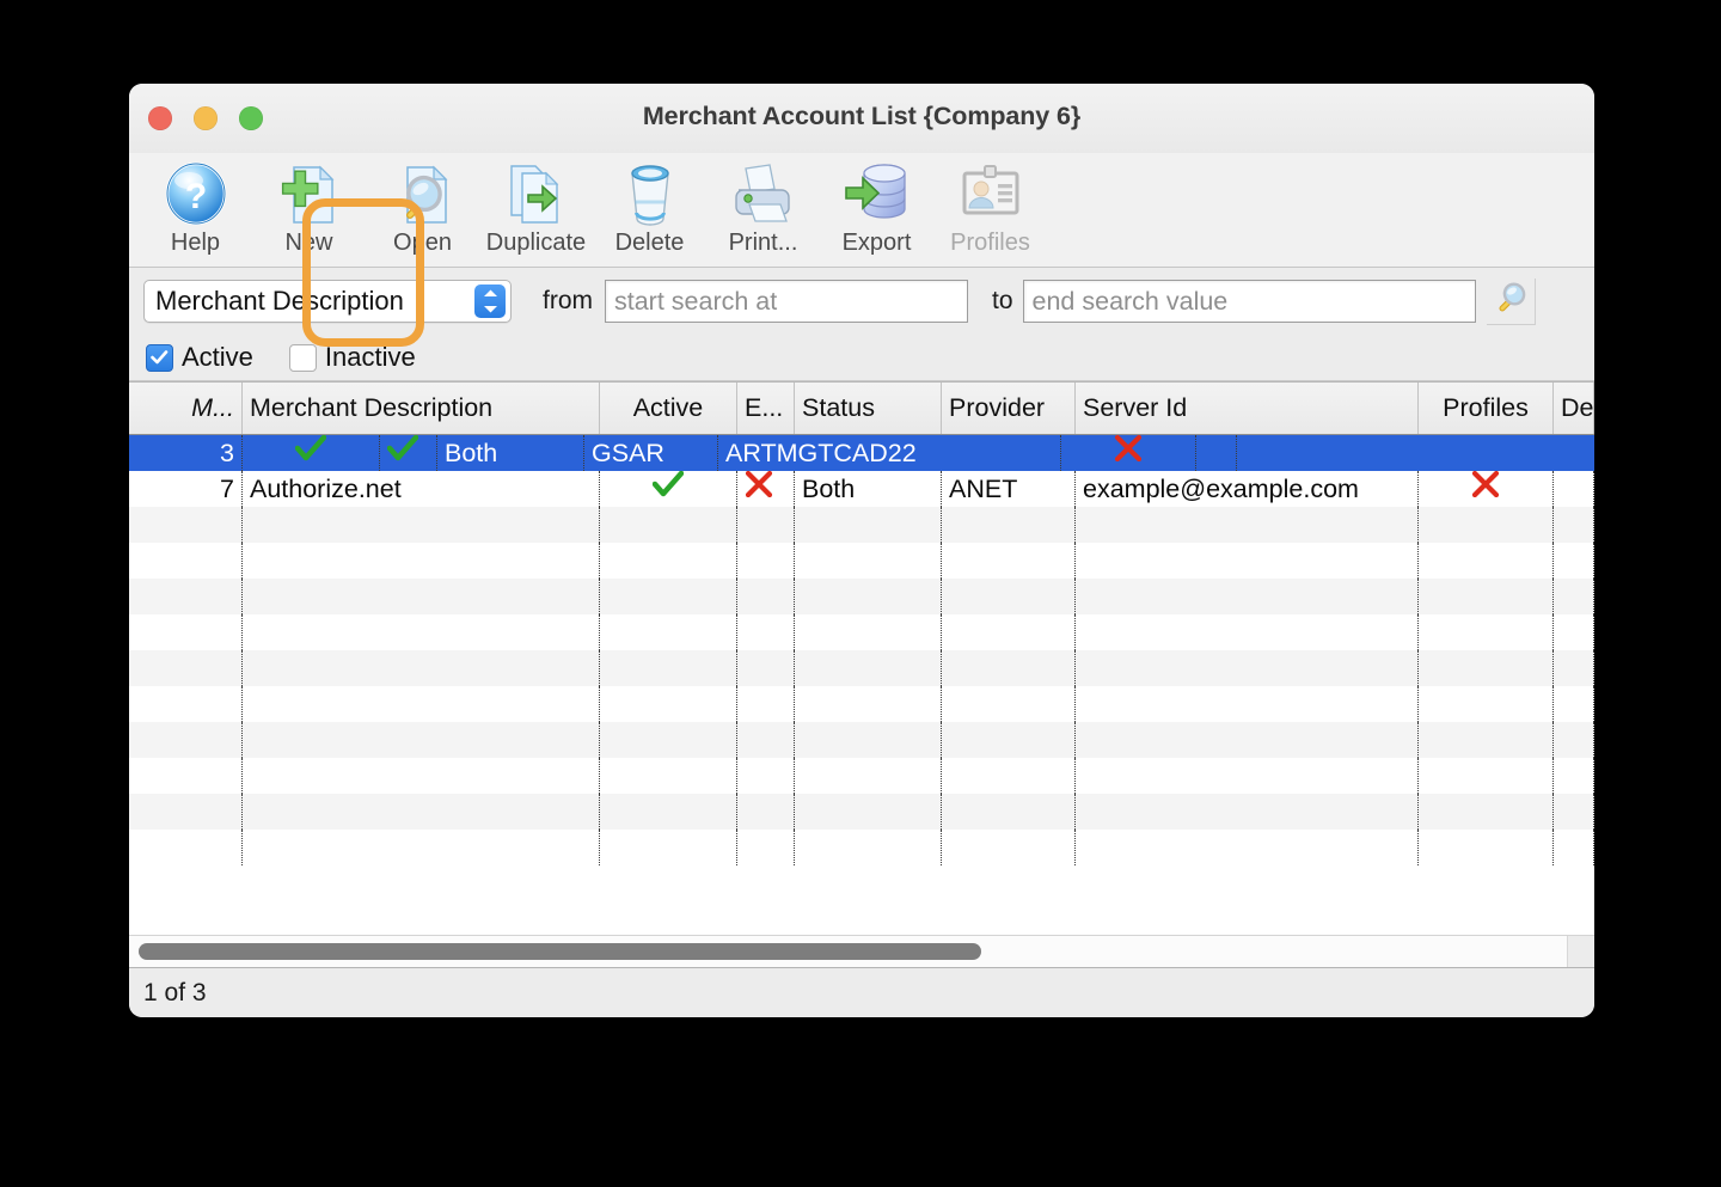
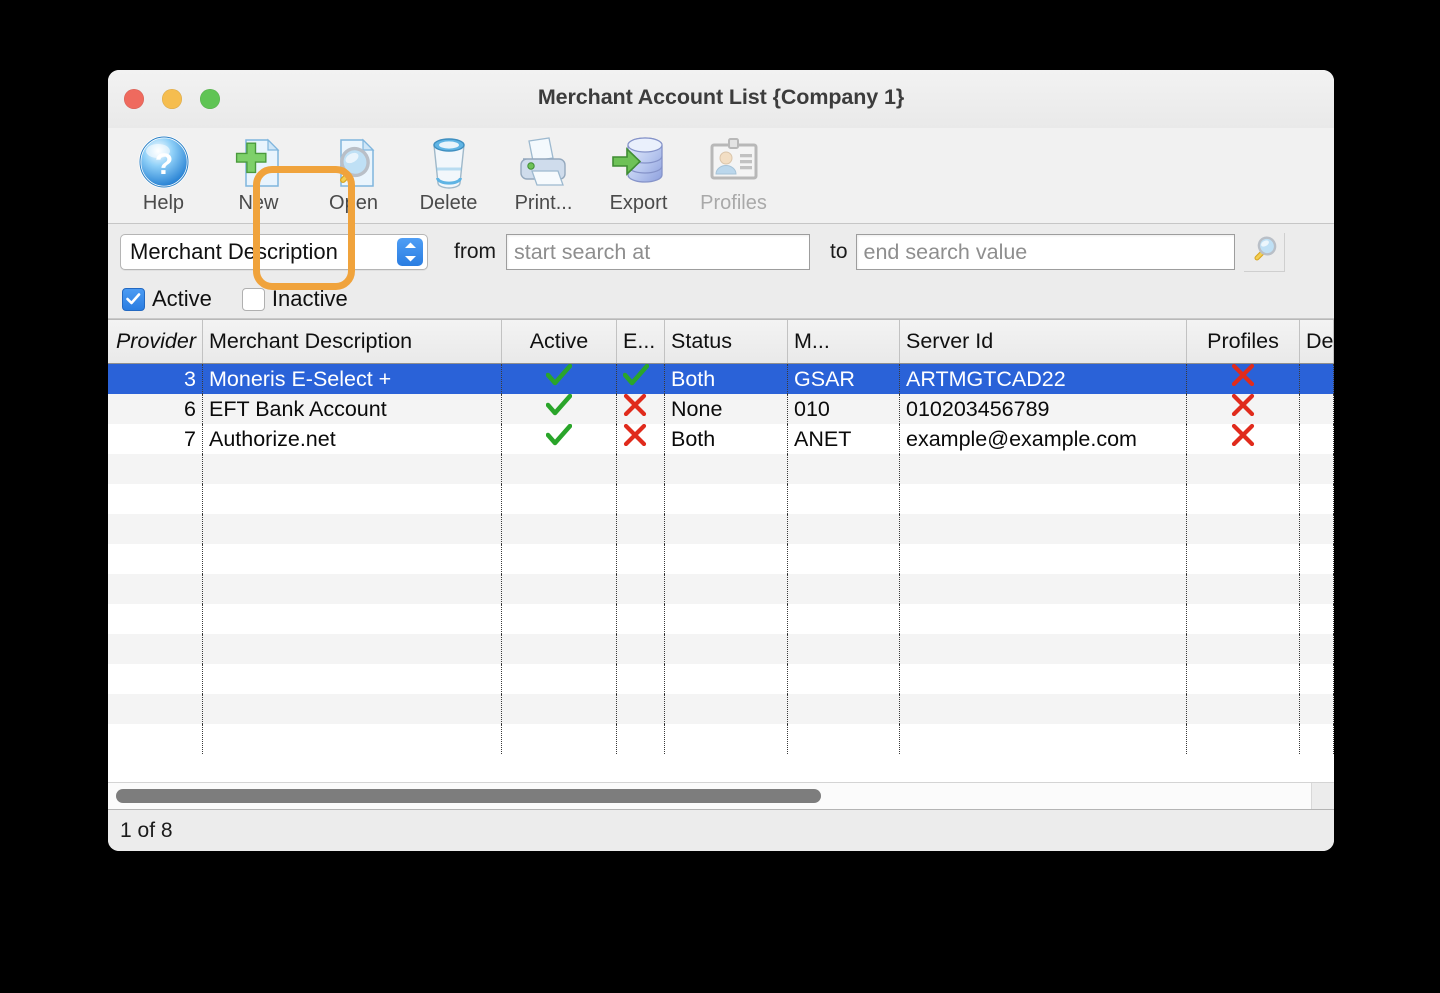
- Merchant Account List {Company 6}
+ Merchant Account List {Company 1}
  ?
  Help
  New
  Open
- Duplicate
  Delete
  Print...
  Export
  Profiles
  Merchant Description
  from
  start search at
  to
  end search value
  Active
  Inactive
- M...
+ Provider
  Merchant Description
  Active
  E...
  Status
- Provider
+ M...
  Server Id
  Profiles
  De
  3
+ Moneris E-Select +
  Both
  GSAR
  ARTMGTCAD22
+ 6
+ EFT Bank Account
+ None
+ 010
+ 010203456789
  7
  Authorize.net
  Both
  ANET
  example@example.com
- 1 of 3
+ 1 of 8
